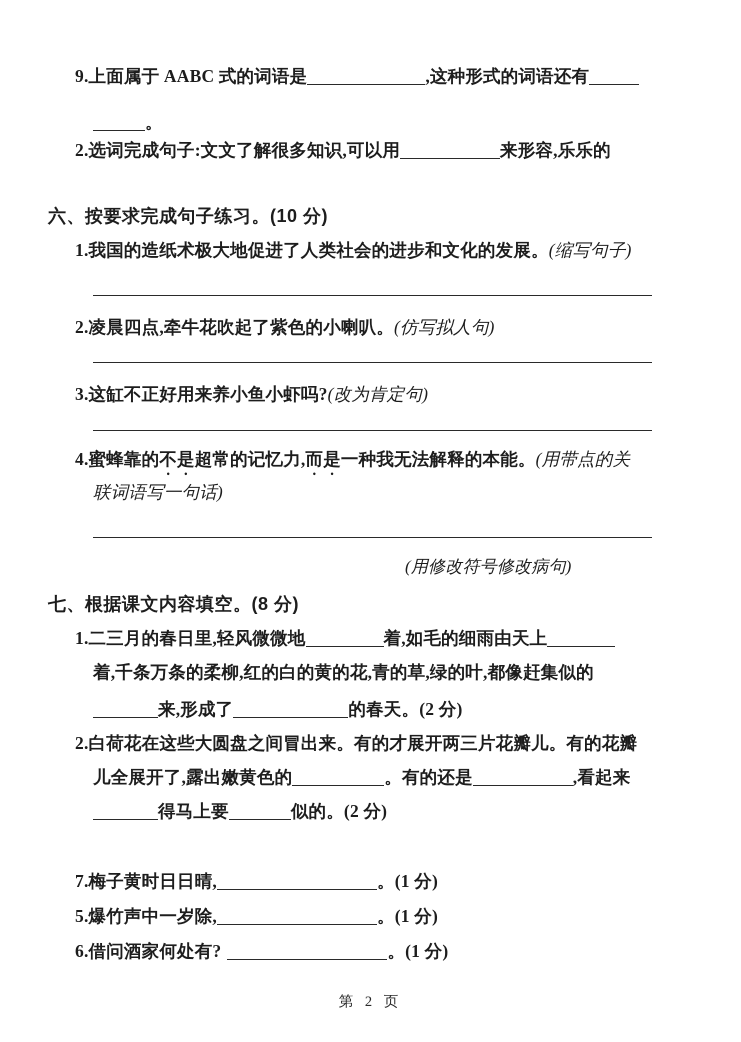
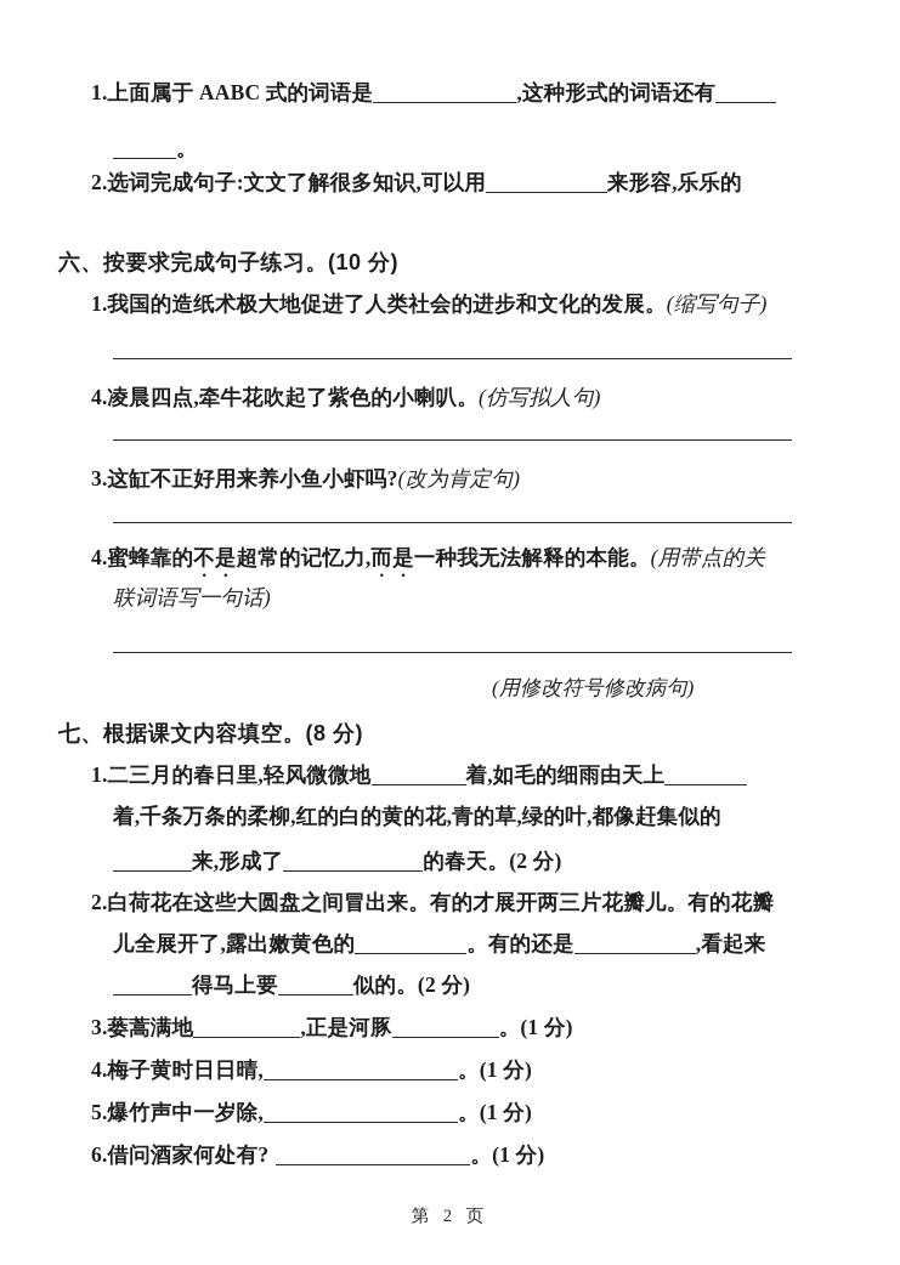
- 9.上面属于 AABC 式的词语是 ,这种形式的词语还有
+ 1.上面属于 AABC 式的词语是 ,这种形式的词语还有
  。
  2.选词完成句子:文文了解很多知识,可以用 来形容,乐乐的
  六、按要求完成句子练习。(10 分)
  1.我国的造纸术极大地促进了人类社会的进步和文化的发展。(缩写句子)
- 2.凌晨四点,牵牛花吹起了紫色的小喇叭。(仿写拟人句)
+ 4.凌晨四点,牵牛花吹起了紫色的小喇叭。(仿写拟人句)
  3.这缸不正好用来养小鱼小虾吗?(改为肯定句)
  4.蜜蜂靠的不是超常的记忆力,而是一种我无法解释的本能。(用带点的关
  联词语写一句话)
  (用修改符号修改病句)
  七、根据课文内容填空。(8 分)
  1.二三月的春日里,轻风微微地 着,如毛的细雨由天上
  着,千条万条的柔柳,红的白的黄的花,青的草,绿的叶,都像赶集似的
  来,形成了 的春天。(2 分)
  2.白荷花在这些大圆盘之间冒出来。有的才展开两三片花瓣儿。有的花瓣
  儿全展开了,露出嫩黄色的 。有的还是 ,看起来
  得马上要 似的。(2 分)
+ 3.蒌蒿满地 ,正是河豚 。(1 分)
- 7.梅子黄时日日晴, 。(1 分)
+ 4.梅子黄时日日晴, 。(1 分)
  5.爆竹声中一岁除, 。(1 分)
  6.借问酒家何处有? 。(1 分)
  第 2 页
